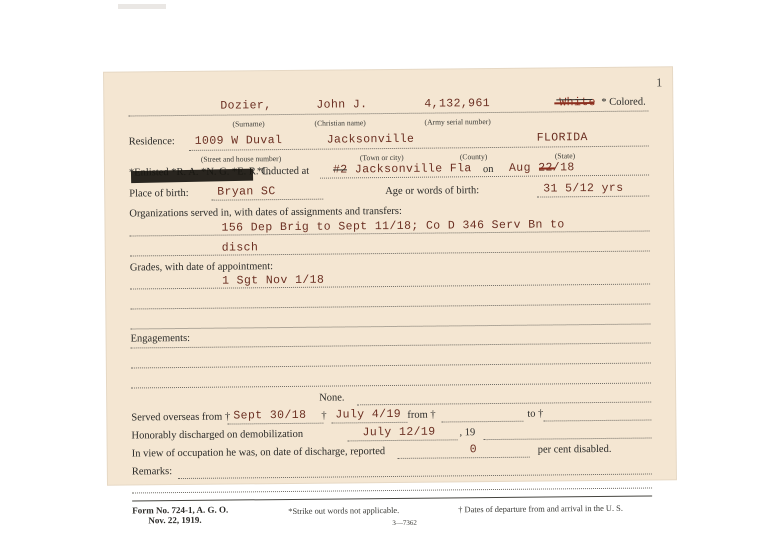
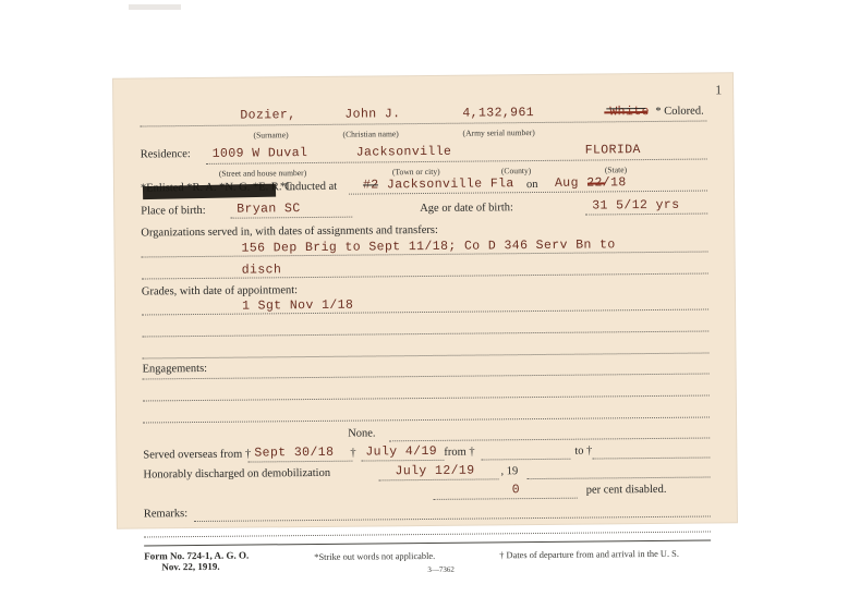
  1
  Dozier,
  John J.
  4,132,961
  * Colored.
  (Surname)
  (Christian name)
  (Army serial number)
  Residence:
  1009 W Duval
  Jacksonville
  FLORIDA
  (Street and house number)
  (Town or city)
  (County)
  (State)
  *Inducted at
  Jacksonville Fla
  on
  Aug/18
  Place of birth:
  Bryan SC
- Age or words of birth:
+ Age or date of birth:
  31 5/12 yrs
  Organizations served in, with dates of assignments and transfers:
  156 Dep Brig to Sept 11/18; Co D 346 Serv Bn to
  disch
  Grades, with date of appointment:
  1 Sgt Nov 1/18
  Engagements:
  None.
  Served overseas from †
  Sept 30/18
  †
  July 4/19
  from †
  to †
  Honorably discharged on demobilization
  July 12/19
  , 19
- In view of occupation he was, on date of discharge, reported
  0
  per cent disabled.
  Remarks:
  Form No. 724-1, A. G. O.
  Nov. 22, 1919.
  *Strike out words not applicable.
  † Dates of departure from and arrival in the U. S.
  3—7362
